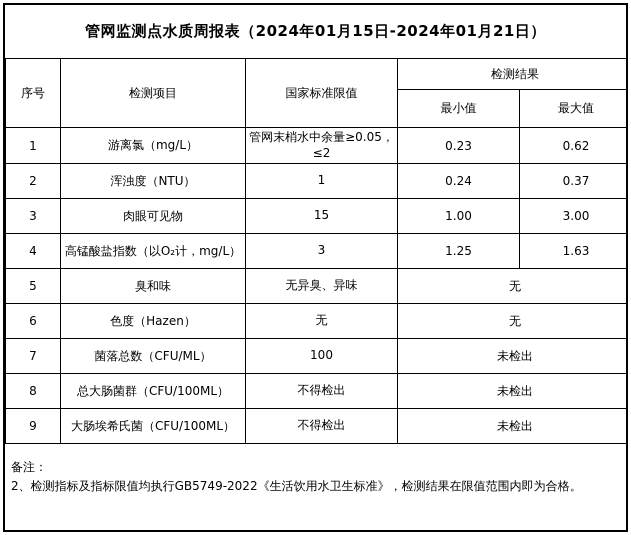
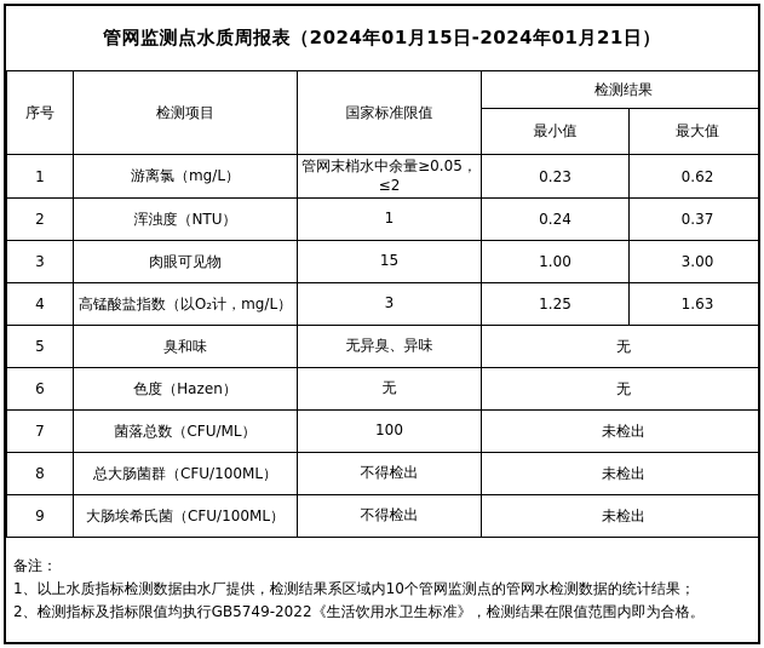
  管网监测点水质周报表（2024年01月15日-2024年01月21日）
  序号	检测项目	国家标准限值	检测结果
  最小值	最大值
  1	游离氯（mg/L）	管网末梢水中余量≥0.05，≤2	0.23	0.62
  2	浑浊度（NTU）	1	0.24	0.37
  3	肉眼可见物	15	1.00	3.00
  4	高锰酸盐指数（以O₂计，mg/L）	3	1.25	1.63
  5	臭和味	无异臭、异味	无
  6	色度（Hazen）	无	无
  7	菌落总数（CFU/ML）	100	未检出
  8	总大肠菌群（CFU/100ML）	不得检出	未检出
  9	大肠埃希氏菌（CFU/100ML）	不得检出	未检出
  备注：
+ 1、以上水质指标检测数据由水厂提供，检测结果系区域内10个管网监测点的管网水检测数据的统计结果；
  2、检测指标及指标限值均执行GB5749-2022《生活饮用水卫生标准》，检测结果在限值范围内即为合格。
